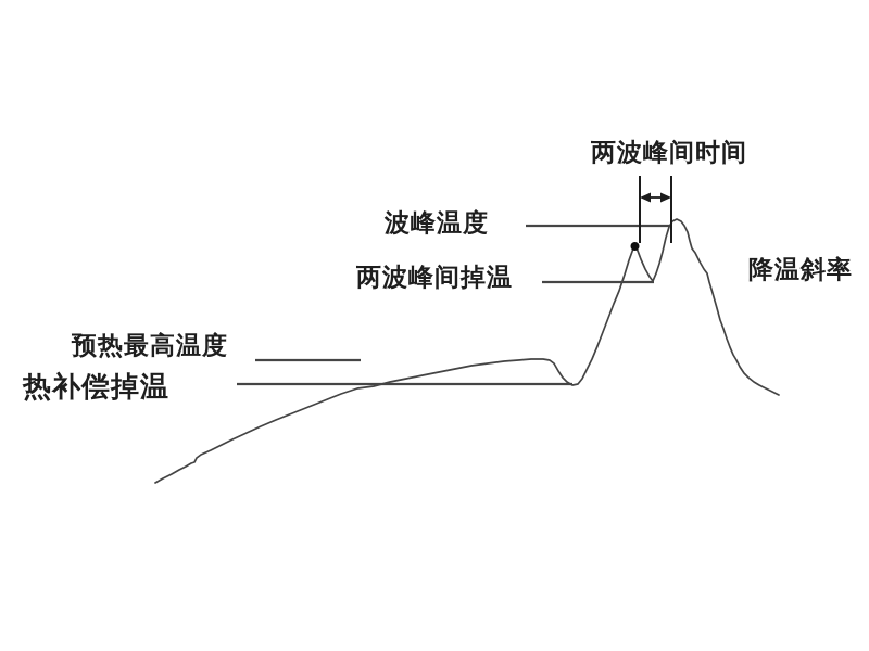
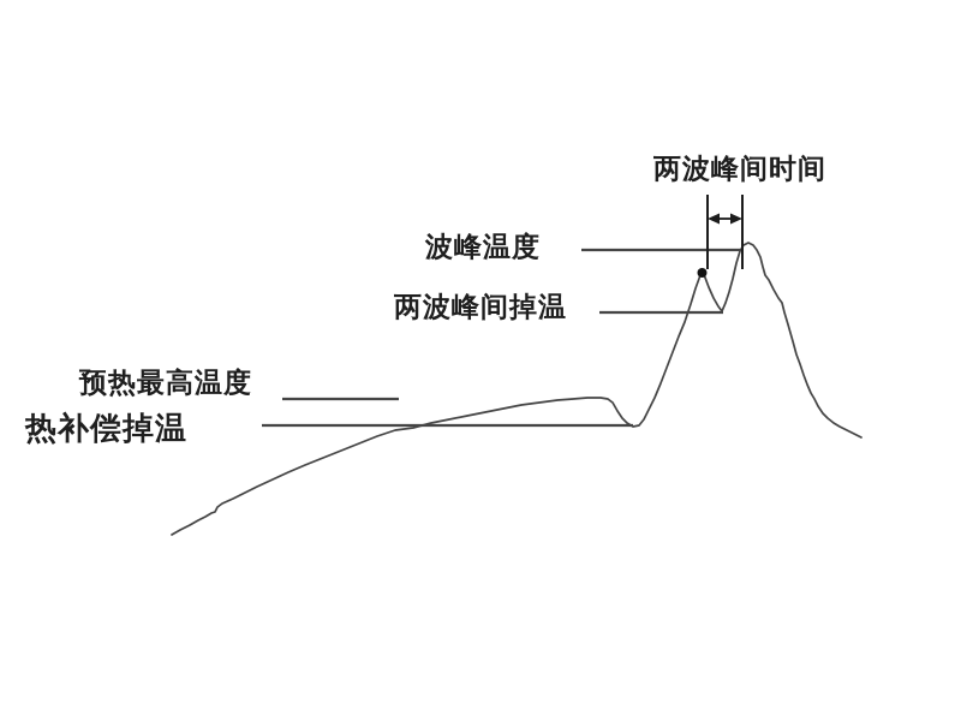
  两波峰间时间
  波峰温度
  两波峰间掉温
- 降温斜率
  预热最高温度
  热补偿掉温
